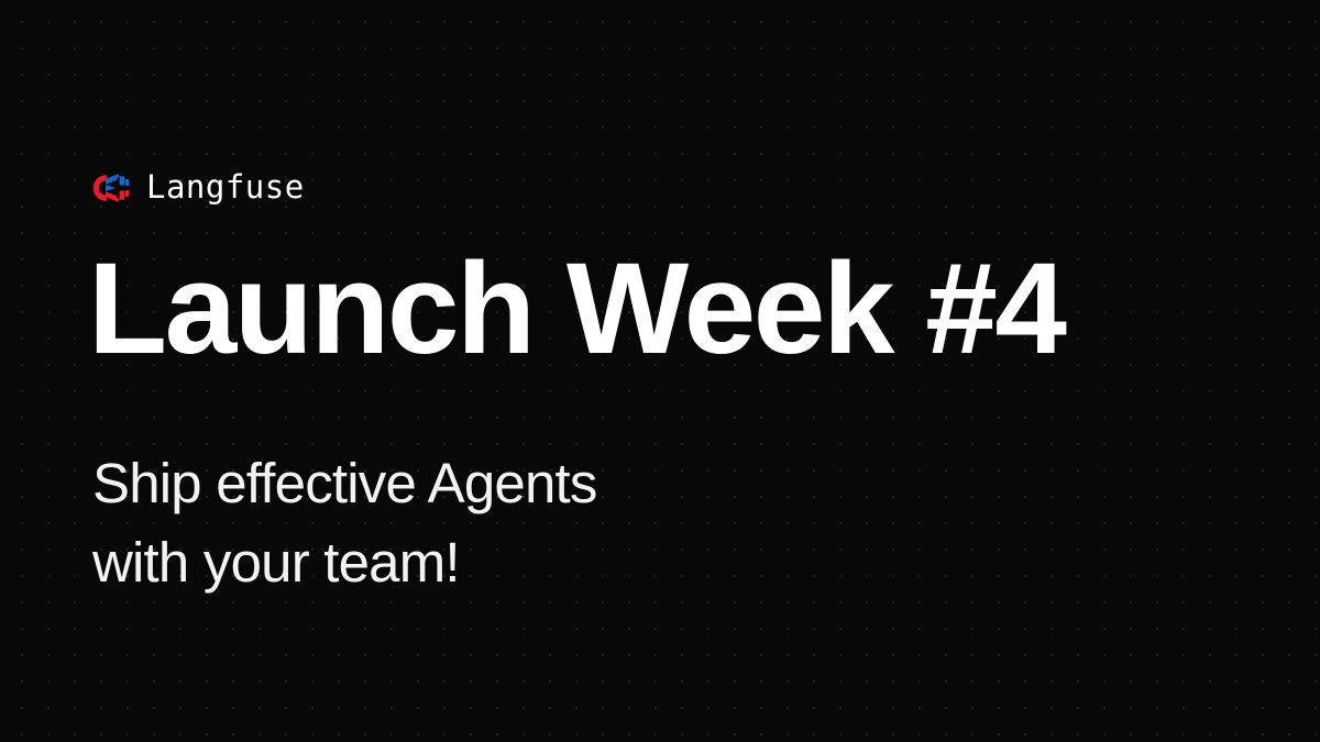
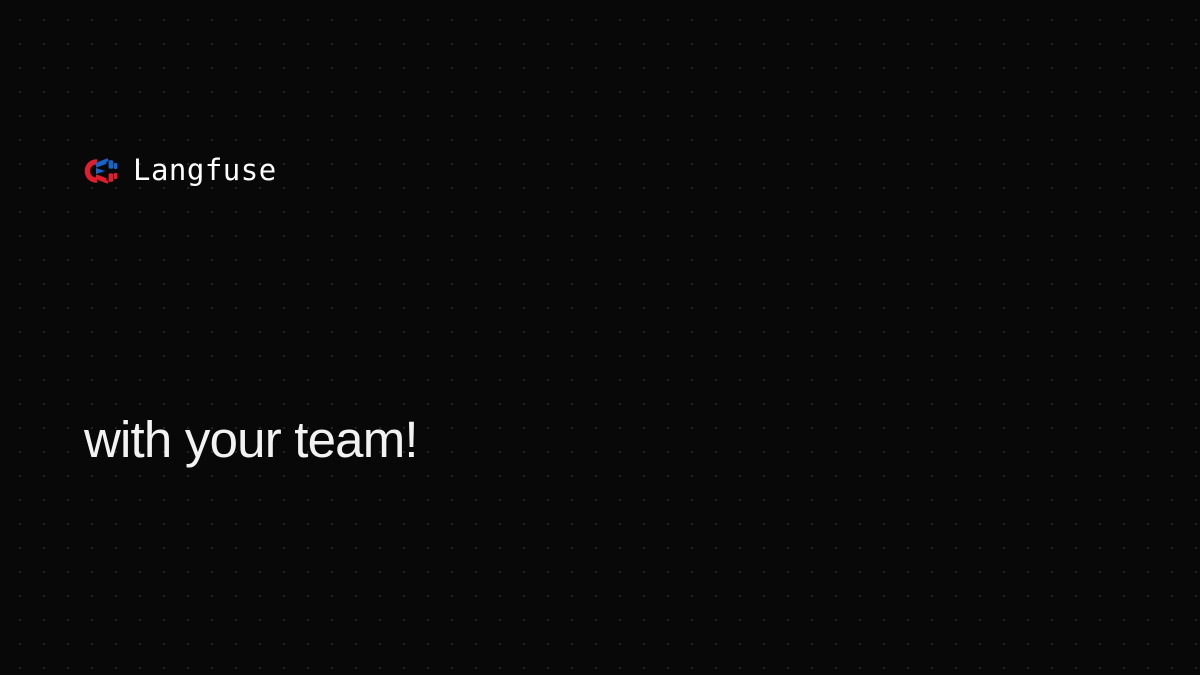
  Langfuse
- Launch Week #4
- Ship effective Agents
  with your team!
